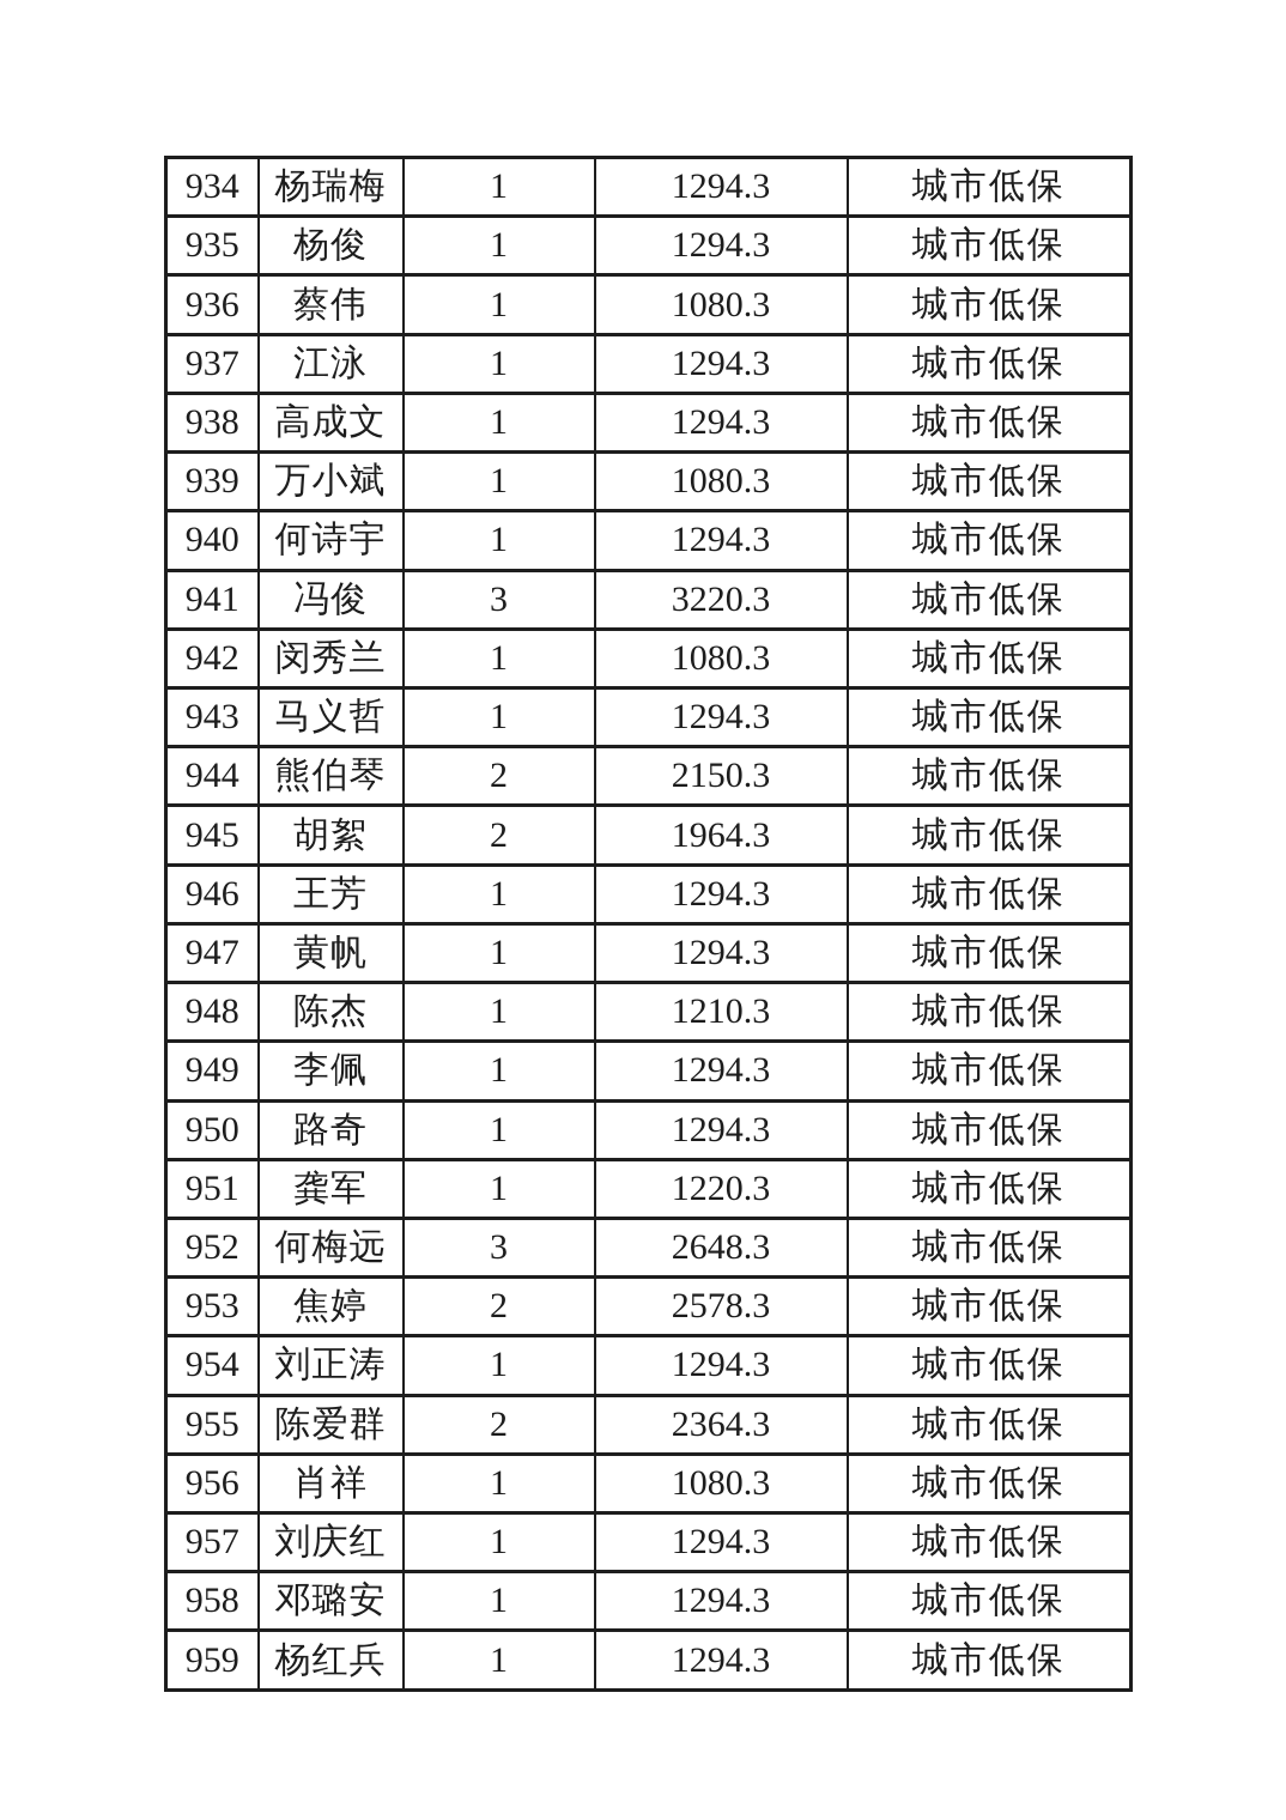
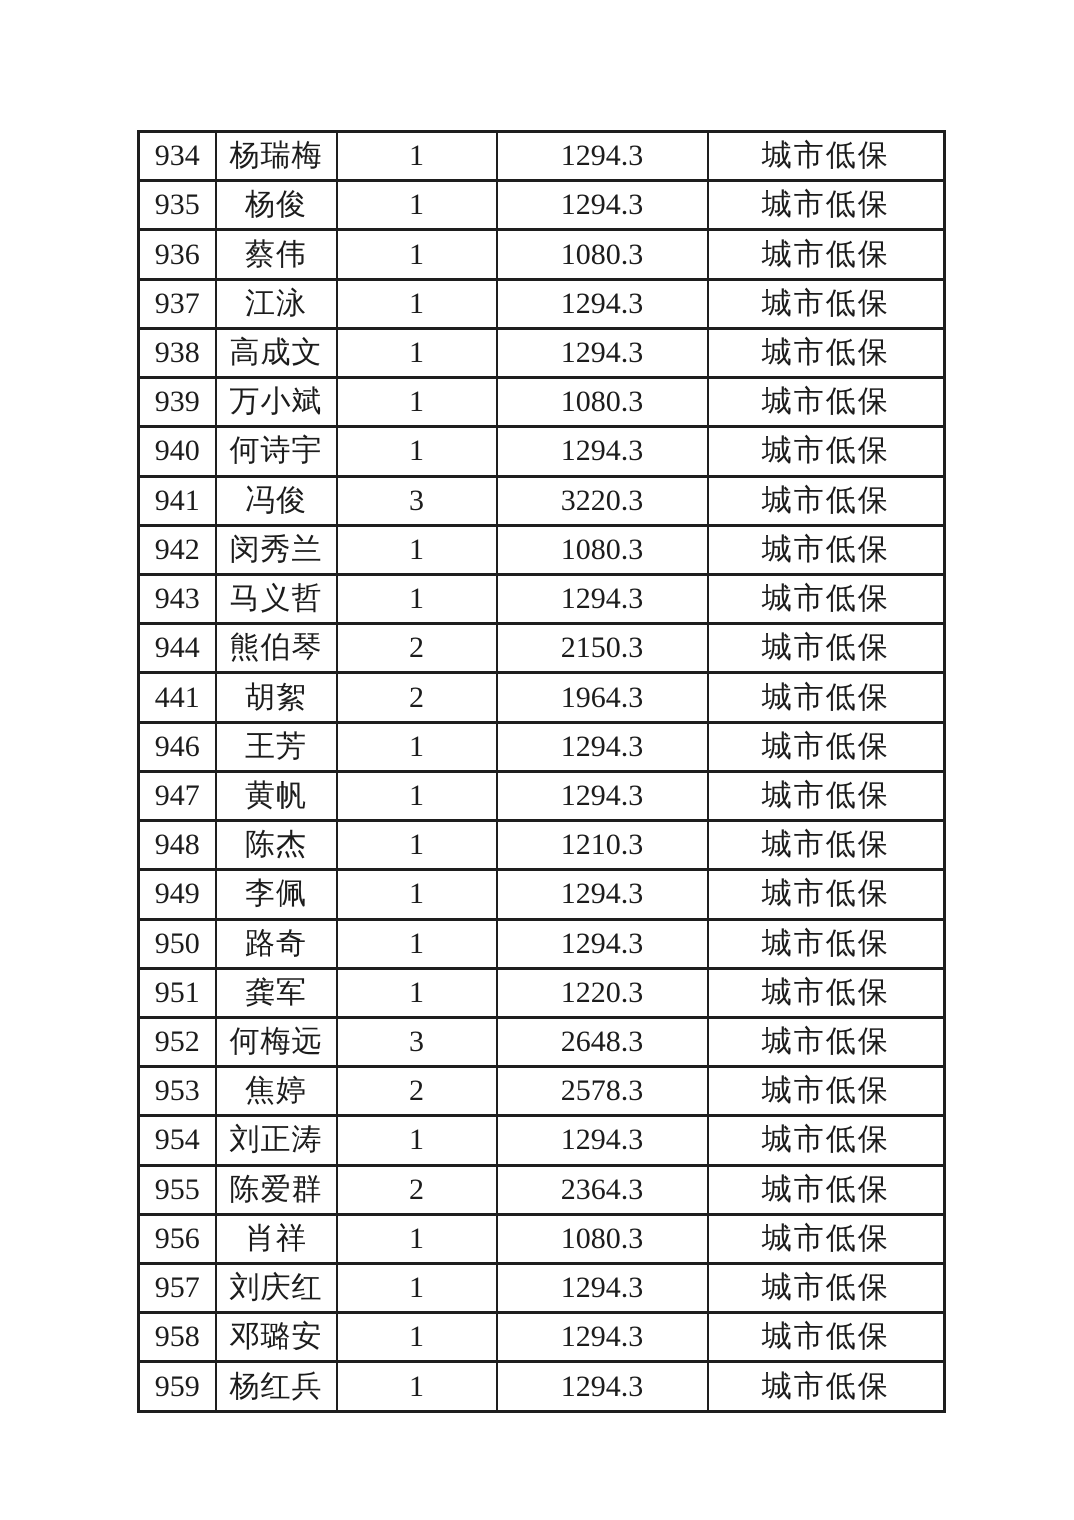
  934	杨瑞梅	1	1294.3	城市低保
  935	杨俊	1	1294.3	城市低保
  936	蔡伟	1	1080.3	城市低保
  937	江泳	1	1294.3	城市低保
  938	高成文	1	1294.3	城市低保
  939	万小斌	1	1080.3	城市低保
  940	何诗宇	1	1294.3	城市低保
  941	冯俊	3	3220.3	城市低保
  942	闵秀兰	1	1080.3	城市低保
  943	马义哲	1	1294.3	城市低保
  944	熊伯琴	2	2150.3	城市低保
- 945	胡絮	2	1964.3	城市低保
+ 441	胡絮	2	1964.3	城市低保
  946	王芳	1	1294.3	城市低保
  947	黄帆	1	1294.3	城市低保
  948	陈杰	1	1210.3	城市低保
  949	李佩	1	1294.3	城市低保
  950	路奇	1	1294.3	城市低保
  951	龚军	1	1220.3	城市低保
  952	何梅远	3	2648.3	城市低保
  953	焦婷	2	2578.3	城市低保
  954	刘正涛	1	1294.3	城市低保
  955	陈爱群	2	2364.3	城市低保
  956	肖祥	1	1080.3	城市低保
  957	刘庆红	1	1294.3	城市低保
  958	邓璐安	1	1294.3	城市低保
  959	杨红兵	1	1294.3	城市低保
